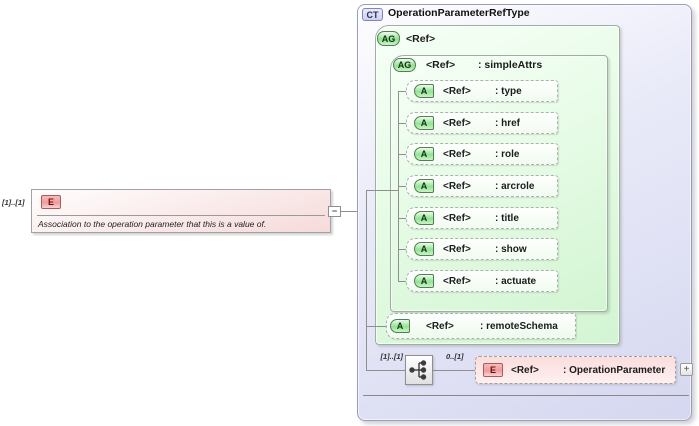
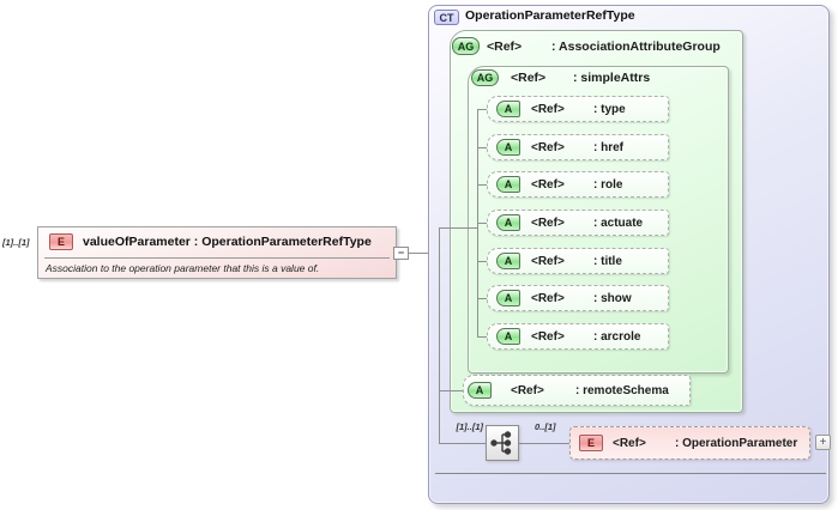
  [1]..[1]
  E
+ valueOfParameter : OperationParameterRefType
  Association to the operation parameter that this is a value of.
  −
  CT
  OperationParameterRefType
  AG
  <Ref>
+ : AssociationAttributeGroup
  AG
  <Ref>
  : simpleAttrs
  A
  <Ref>
  : type
  A
  <Ref>
  : href
  A
  <Ref>
  : role
  A
  <Ref>
- : arcrole
+ : actuate
  A
  <Ref>
  : title
  A
  <Ref>
  : show
  A
  <Ref>
- : actuate
+ : arcrole
  A
  <Ref>
  : remoteSchema
  [1]..[1]
  0..[1]
  E
  <Ref>
  : OperationParameter
  +
